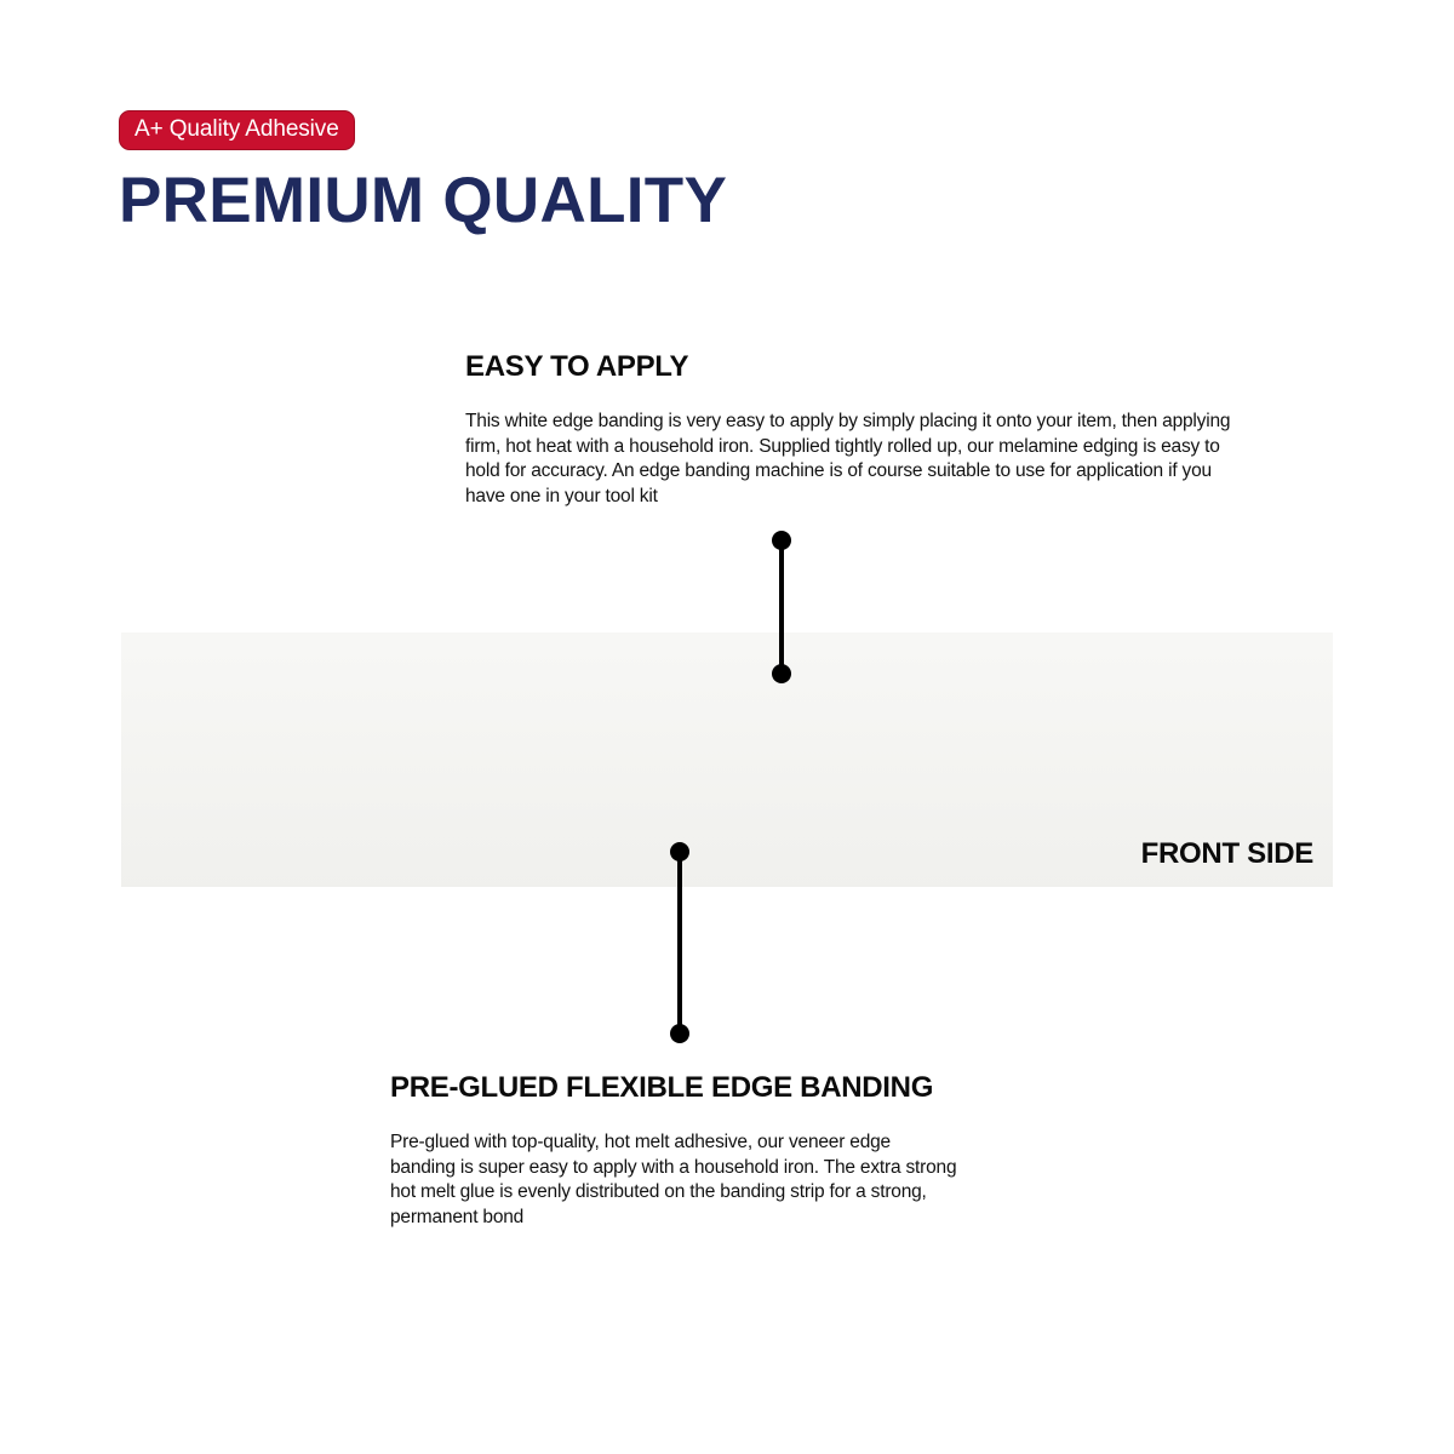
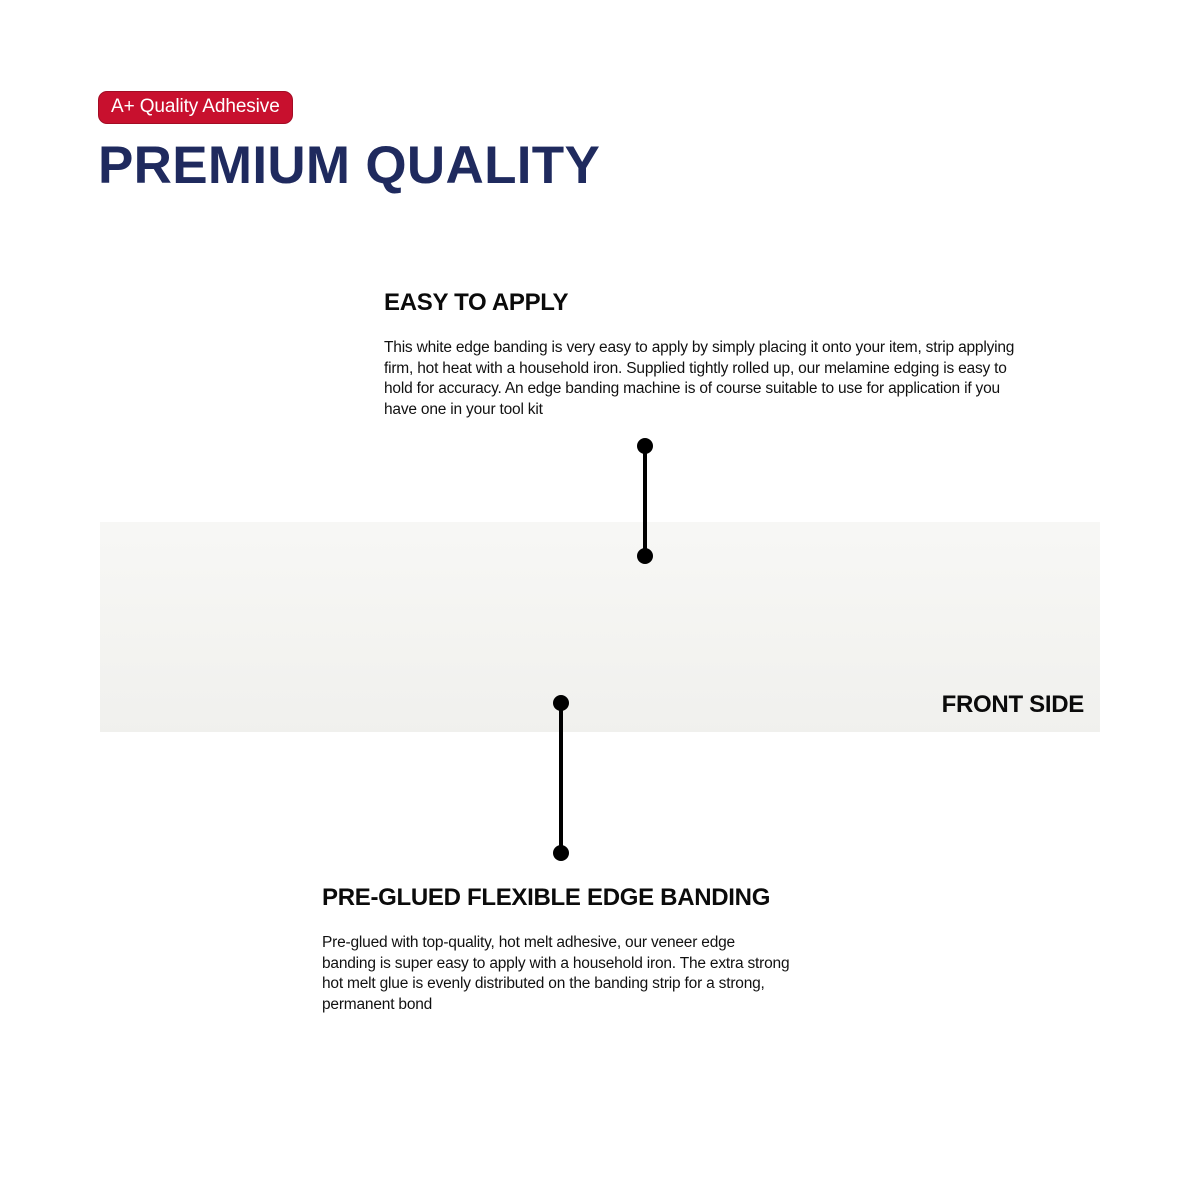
  A+ Quality Adhesive
  PREMIUM QUALITY
  EASY TO APPLY
- This white edge banding is very easy to apply by simply placing it onto your item, then applying firm, hot heat with a household iron. Supplied tightly rolled up, our melamine edging is easy to hold for accuracy. An edge banding machine is of course suitable to use for application if you have one in your tool kit
+ This white edge banding is very easy to apply by simply placing it onto your item, strip applying firm, hot heat with a household iron. Supplied tightly rolled up, our melamine edging is easy to hold for accuracy. An edge banding machine is of course suitable to use for application if you have one in your tool kit
  FRONT SIDE
  PRE-GLUED FLEXIBLE EDGE BANDING
  Pre-glued with top-quality, hot melt adhesive, our veneer edge banding is super easy to apply with a household iron. The extra strong hot melt glue is evenly distributed on the banding strip for a strong, permanent bond
